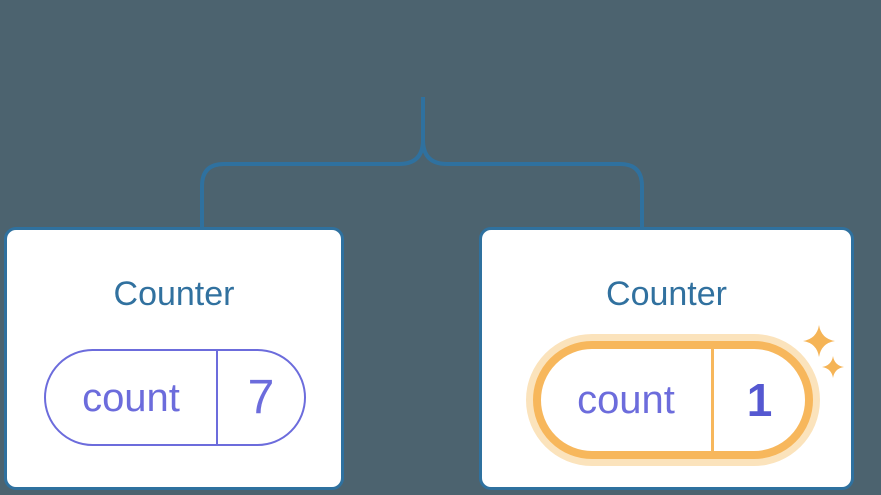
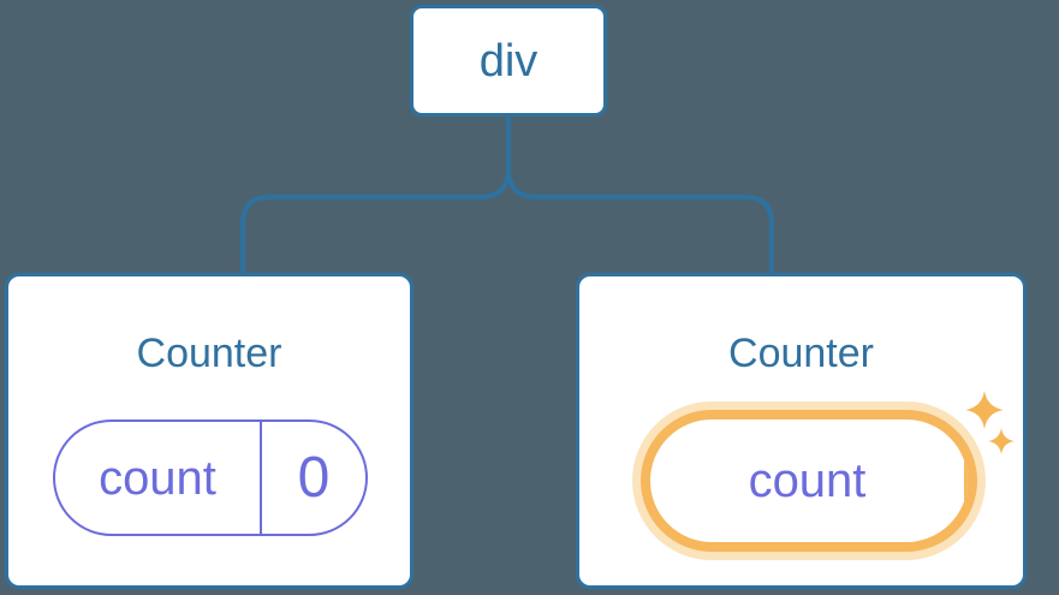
+ div
  Counter
  count
- 7
+ 0
  Counter
  count
- 1
